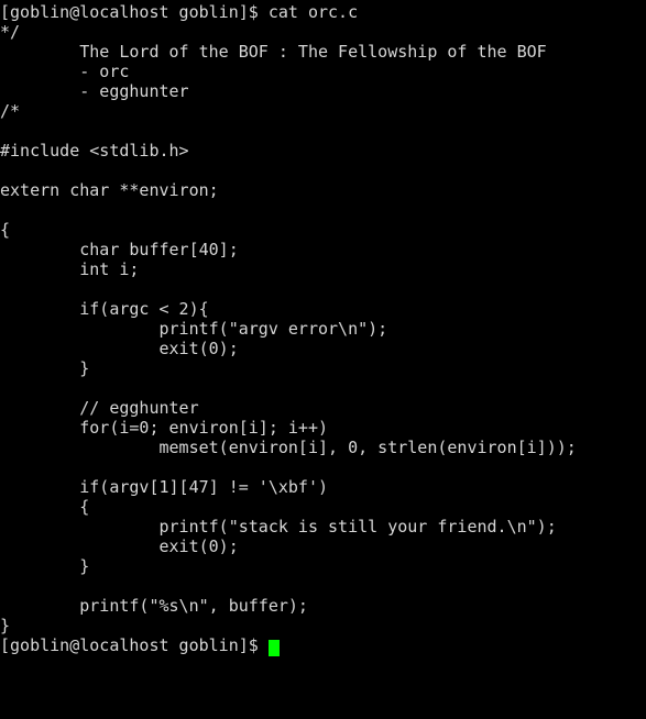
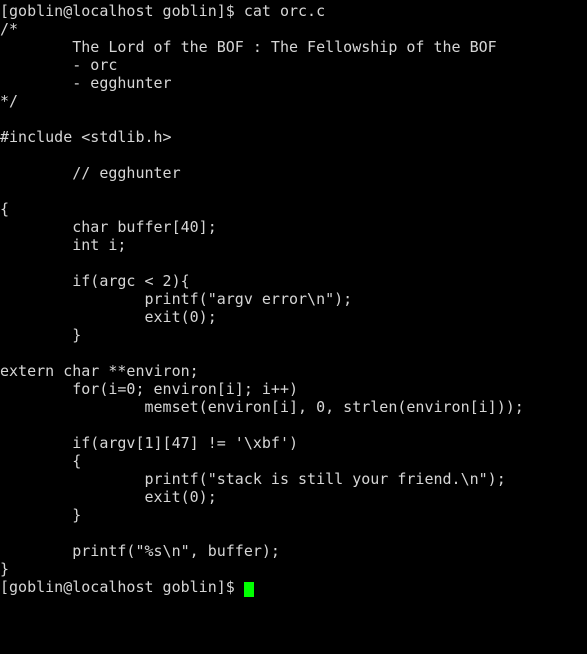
  [goblin@localhost goblin]$ cat orc.c
- */
+ /*
  The Lord of the BOF : The Fellowship of the BOF
  - orc
  - egghunter
- /*
+ */
  #include <stdlib.h>
- extern char **environ;
+ // egghunter
  {
  char buffer[40];
  int i;
  if(argc < 2){
  printf("argv error\n");
  exit(0);
  }
- // egghunter
+ extern char **environ;
  for(i=0; environ[i]; i++)
  memset(environ[i], 0, strlen(environ[i]));
  if(argv[1][47] != '\xbf')
  {
  printf("stack is still your friend.\n");
  exit(0);
  }
  printf("%s\n", buffer);
  }
  [goblin@localhost goblin]$
